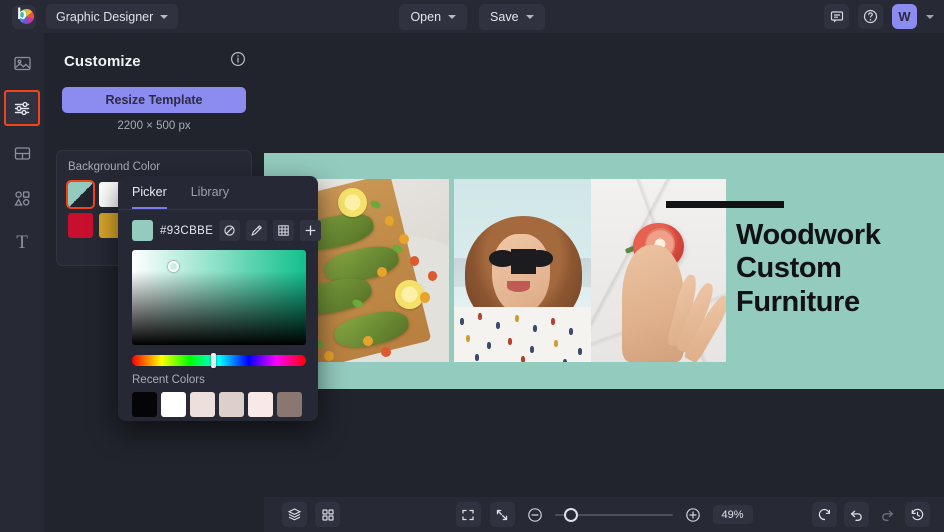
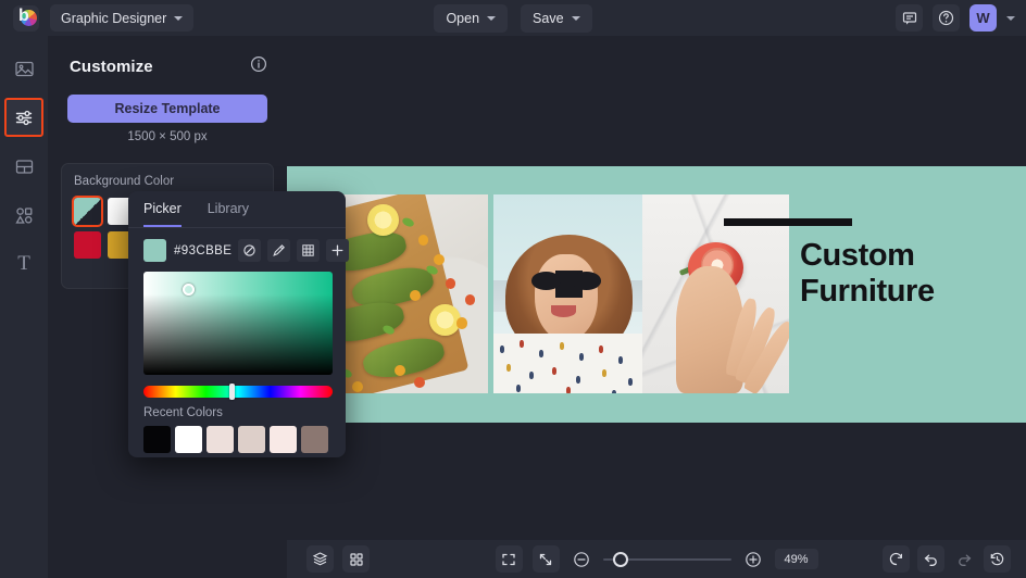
  b
  Graphic Designer
  Open
  Save
  W
  T
  Customize
  Resize Template
- 2200 × 500 px
+ 1500 × 500 px
  Background Color
- Woodwork
  Custom
  Furniture
  Picker
  Library
  #93CBBE
  Recent Colors
  49%
